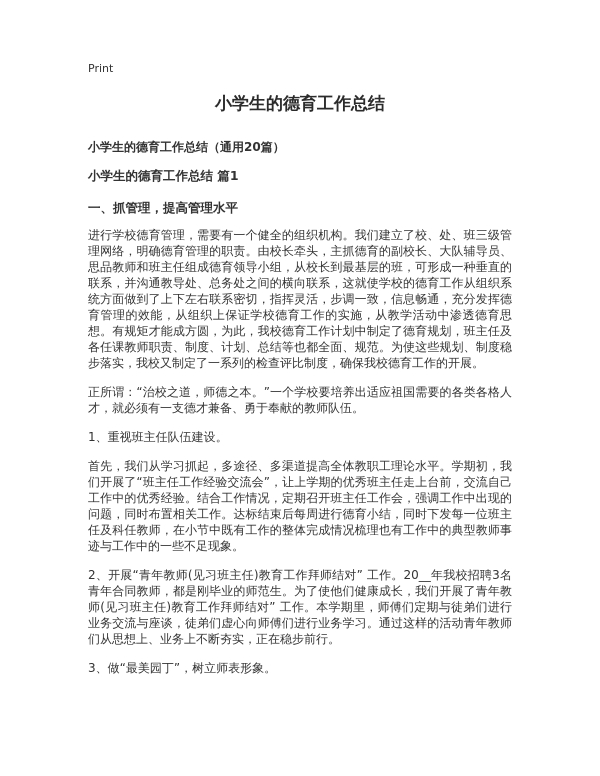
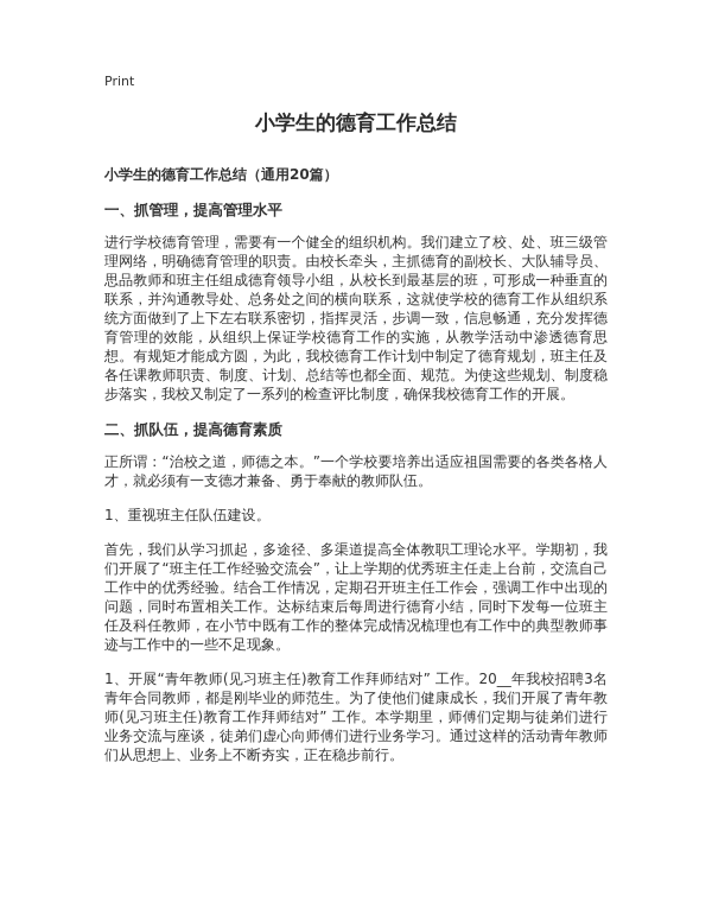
  Print
  小学生的德育工作总结
  小学生的德育工作总结（通用20篇）
- 小学生的德育工作总结 篇1
  一、抓管理，提高管理水平
  进行学校德育管理，需要有一个健全的组织机构。我们建立了校、处、班三级管理网络，明确德育管理的职责。由校长牵头，主抓德育的副校长、大队辅导员、思品教师和班主任组成德育领导小组，从校长到最基层的班，可形成一种垂直的联系，并沟通教导处、总务处之间的横向联系，这就使学校的德育工作从组织系统方面做到了上下左右联系密切，指挥灵活，步调一致，信息畅通，充分发挥德育管理的效能，从组织上保证学校德育工作的实施，从教学活动中渗透德育思想。有规矩才能成方圆，为此，我校德育工作计划中制定了德育规划，班主任及各任课教师职责、制度、计划、总结等也都全面、规范。为使这些规划、制度稳步落实，我校又制定了一系列的检查评比制度，确保我校德育工作的开展。
+ 二、抓队伍，提高德育素质
  正所谓：“治校之道，师德之本。”一个学校要培养出适应祖国需要的各类各格人才，就必须有一支德才兼备、勇于奉献的教师队伍。
  1、重视班主任队伍建设。
  首先，我们从学习抓起，多途径、多渠道提高全体教职工理论水平。学期初，我们开展了“班主任工作经验交流会”，让上学期的优秀班主任走上台前，交流自己工作中的优秀经验。结合工作情况，定期召开班主任工作会，强调工作中出现的问题，同时布置相关工作。达标结束后每周进行德育小结，同时下发每一位班主任及科任教师，在小节中既有工作的整体完成情况梳理也有工作中的典型教师事迹与工作中的一些不足现象。
- 2、开展“青年教师(见习班主任)教育工作拜师结对” 工作。20__年我校招聘3名青年合同教师，都是刚毕业的师范生。为了使他们健康成长，我们开展了青年教师(见习班主任)教育工作拜师结对” 工作。本学期里，师傅们定期与徒弟们进行业务交流与座谈，徒弟们虚心向师傅们进行业务学习。通过这样的活动青年教师们从思想上、业务上不断夯实，正在稳步前行。
+ 1、开展“青年教师(见习班主任)教育工作拜师结对” 工作。20__年我校招聘3名青年合同教师，都是刚毕业的师范生。为了使他们健康成长，我们开展了青年教师(见习班主任)教育工作拜师结对” 工作。本学期里，师傅们定期与徒弟们进行业务交流与座谈，徒弟们虚心向师傅们进行业务学习。通过这样的活动青年教师们从思想上、业务上不断夯实，正在稳步前行。
- 3、做“最美园丁”，树立师表形象。
